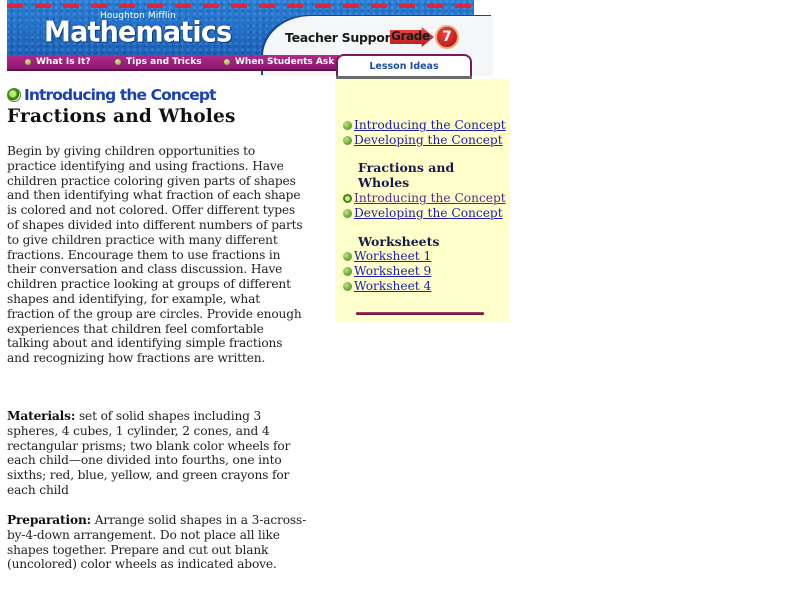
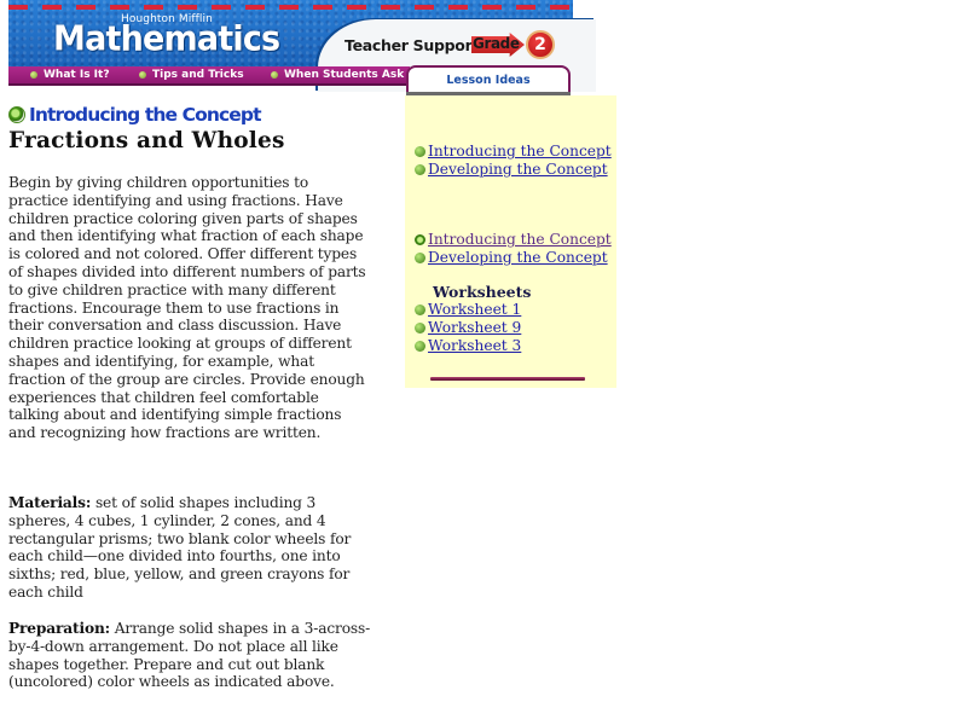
  Houghton Mifflin
  Mathematics
  Teacher Suppor
  Grade
- 7
+ 2
  What Is It?
  Tips and Tricks
  When Students Ask
  Lesson Ideas
  Introducing the Concept
  Fractions and Wholes
  Begin by giving children opportunities to practice identifying and using fractions. Have children practice coloring given parts of shapes and then identifying what fraction of each shape is colored and not colored. Offer different types of shapes divided into different numbers of parts to give children practice with many different fractions. Encourage them to use fractions in their conversation and class discussion. Have children practice looking at groups of different shapes and identifying, for example, what fraction of the group are circles. Provide enough experiences that children feel comfortable talking about and identifying simple fractions and recognizing how fractions are written.
  Materials: set of solid shapes including 3 spheres, 4 cubes, 1 cylinder, 2 cones, and 4 rectangular prisms; two blank color wheels for each child—one divided into fourths, one into sixths; red, blue, yellow, and green crayons for each child
  Preparation: Arrange solid shapes in a 3-across-by-4-down arrangement. Do not place all like shapes together. Prepare and cut out blank (uncolored) color wheels as indicated above.
  Introducing the Concept
  Developing the Concept
- Fractions and
- Wholes
  Introducing the Concept
  Developing the Concept
  Worksheets
  Worksheet 1
  Worksheet 9
- Worksheet 4
+ Worksheet 3
